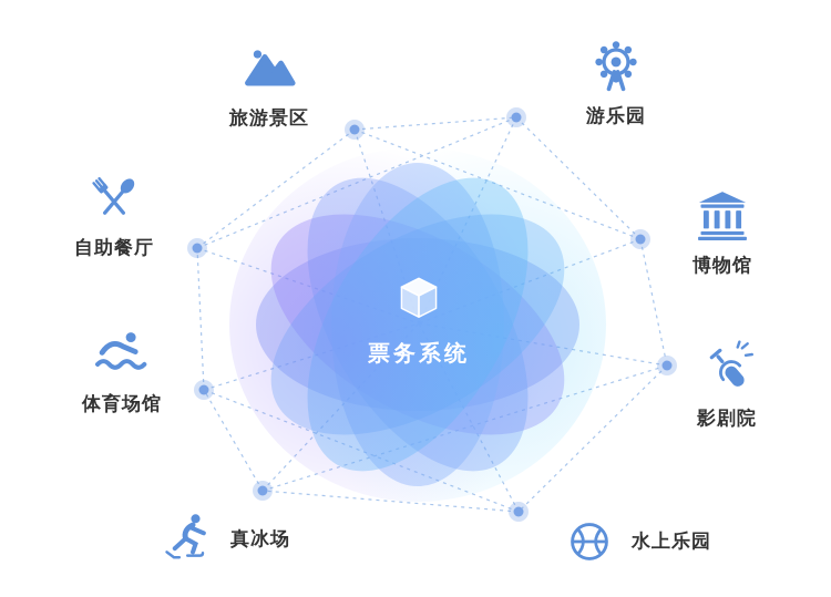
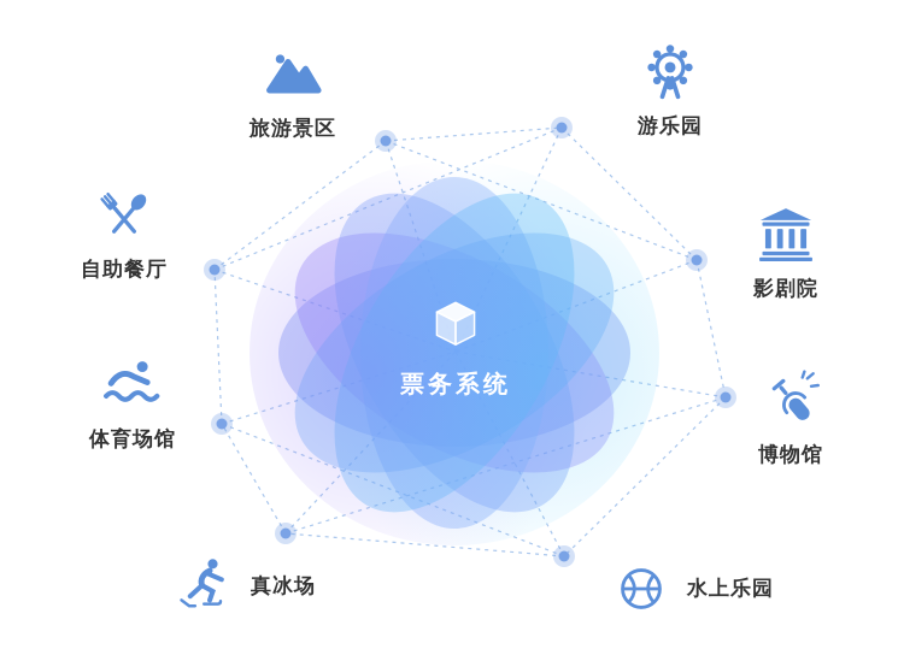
  票务系统
  旅游景区
  游乐园
  自助餐厅
- 博物馆
+ 影剧院
  体育场馆
- 影剧院
+ 博物馆
  真冰场
  水上乐园
